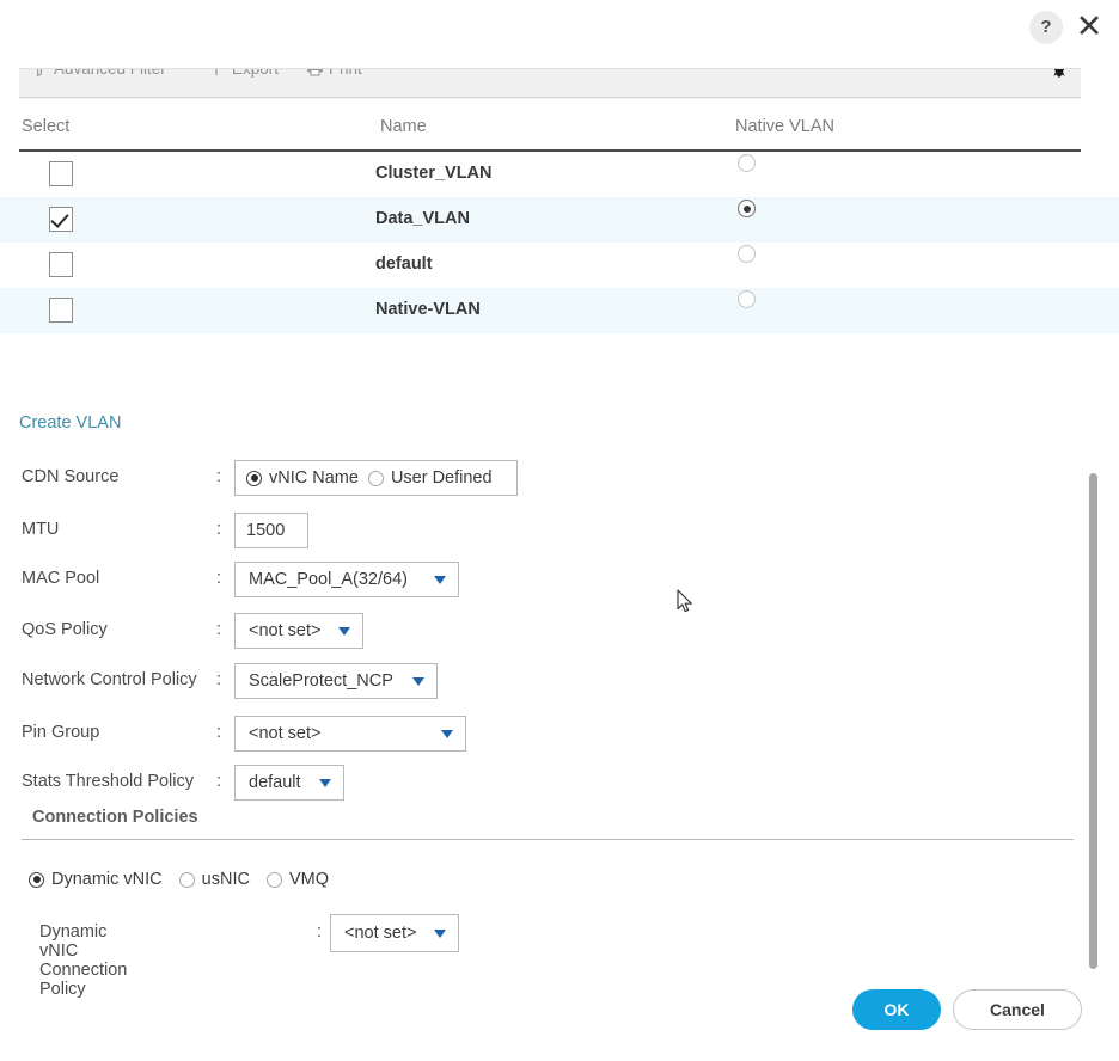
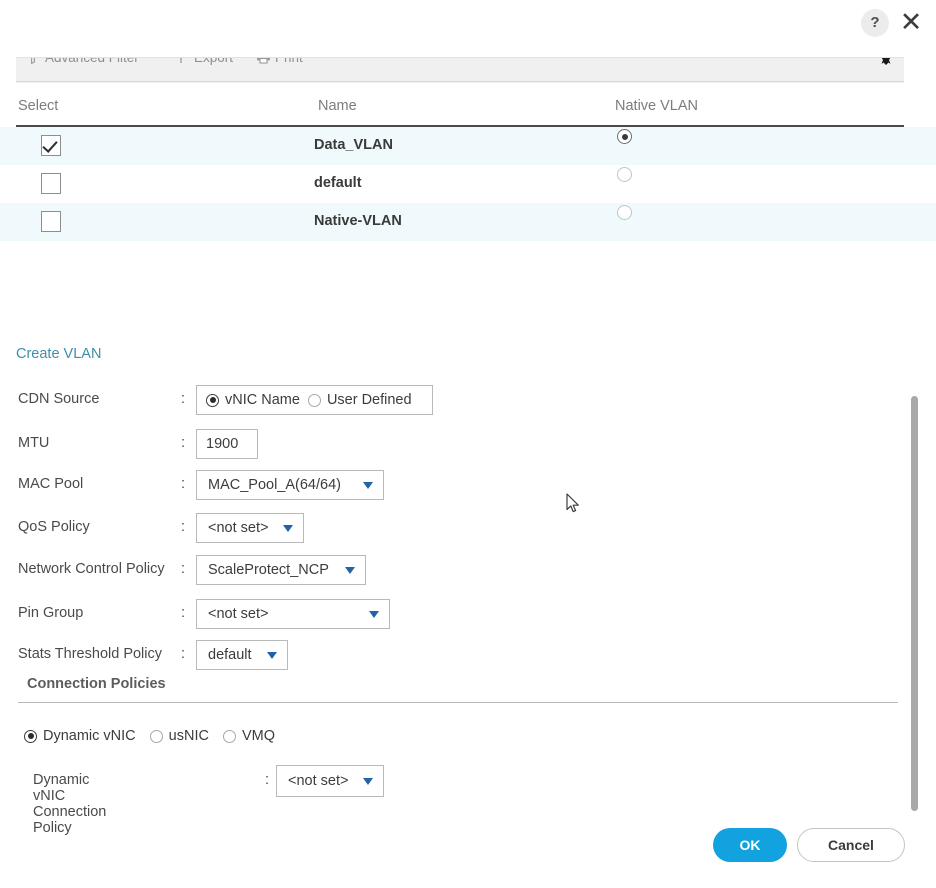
  ?
  ✕
  Select
  Name
  Native VLAN
- Cluster_VLAN
  Data_VLAN
  default
  Native-VLAN
  Create VLAN
  CDN Source
  :
  vNIC Name
  User Defined
  MTU
  :
- 1500
+ 1900
  MAC Pool
  :
- MAC_Pool_A(32/64)
+ MAC_Pool_A(64/64)
  QoS Policy
  :
  <not set>
  Network Control Policy
  :
  ScaleProtect_NCP
  Pin Group
  :
  <not set>
  Stats Threshold Policy
  :
  default
  Connection Policies
  Dynamic vNIC
  usNIC
  VMQ
  Dynamic vNIC Connection Policy
  :
  <not set>
  OK
  Cancel
